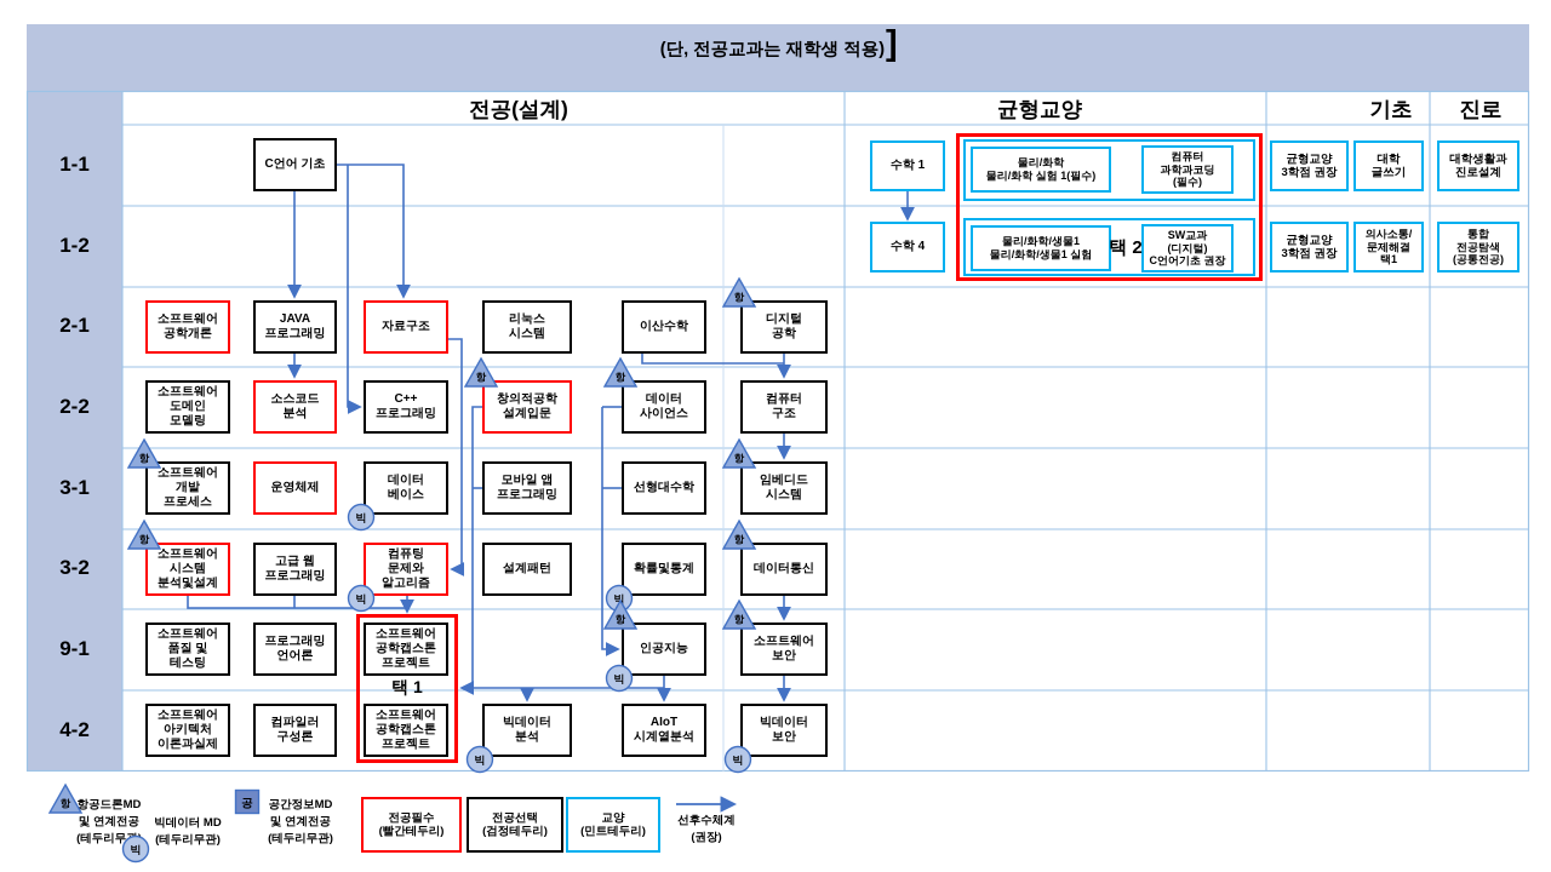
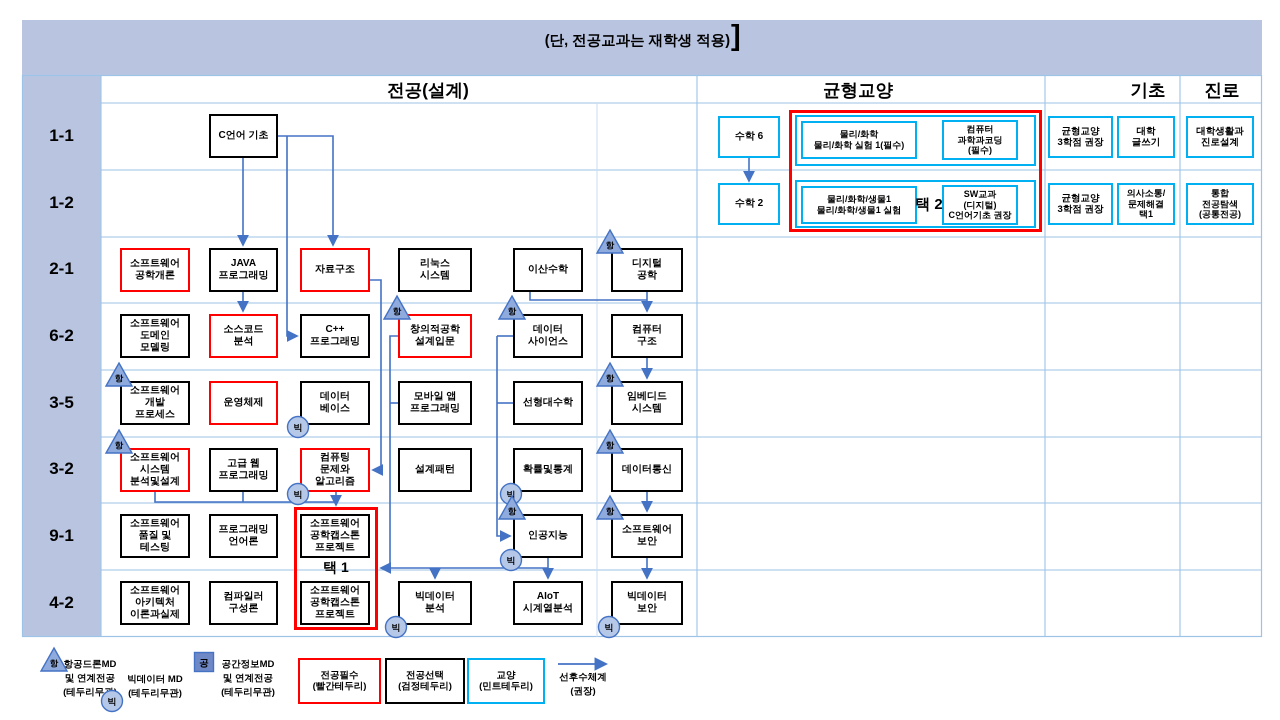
  (단, 전공교과는 재학생 적용)
  ]
  전공(설계)
  균형교양
  기초
  진로
  1-1
  1-2
  2-1
- 2-2
+ 6-2
- 3-1
+ 3-5
  3-2
  9-1
  4-2
  C언어 기초
- 수학 1
+ 수학 6
  물리/화학
  물리/화학 실험 1(필수)
  컴퓨터
  과학과코딩
  (필수)
  균형교양
  3학점 권장
  대학
  글쓰기
  대학생활과
  진로설계
- 수학 4
+ 수학 2
  물리/화학/생물1
  물리/화학/생물1 실험
  SW교과
  (디지털)
  C언어기초 권장
  균형교양
  3학점 권장
  의사소통/
  문제해결
  택1
  통합
  전공탐색
  (공통전공)
  소프트웨어
  공학개론
  JAVA
  프로그래밍
  자료구조
  리눅스
  시스템
  이산수학
  디지털
  공학
  소프트웨어
  도메인
  모델링
  소스코드
  분석
  C++
  프로그래밍
  창의적공학
  설계입문
  데이터
  사이언스
  컴퓨터
  구조
  소프트웨어
  개발
  프로세스
  운영체제
  데이터
  베이스
  모바일 앱
  프로그래밍
  선형대수학
  임베디드
  시스템
  소프트웨어
  시스템
  분석및설계
  고급 웹
  프로그래밍
  컴퓨팅
  문제와
  알고리즘
  설계패턴
  확률및통계
  데이터통신
  소프트웨어
  품질 및
  테스팅
  프로그래밍
  언어론
  소프트웨어
  공학캡스톤
  프로젝트
  인공지능
  소프트웨어
  보안
  소프트웨어
  아키텍처
  이론과실제
  컴파일러
  구성론
  소프트웨어
  공학캡스톤
  프로젝트
  빅데이터
  분석
  AIoT
  시계열분석
  빅데이터
  보안
  항
  항
  항
  항
  빅
  항
  항
  빅
  빅
  항
  항
  빅
  항
  빅
  빅
  항
  빅
  공
  택 2
  택 1
  항공드론MD
  및 연계전공
  (테두리무
  빅데이터 MD
  (테두리무관)
  공간정보MD
  및 연계전공
  (테두리무관)
  전공필수
  (빨간테두리)
  전공선택
  (검정테두리)
  교양
  (민트테두리)
  선후수체계
  (권장)
